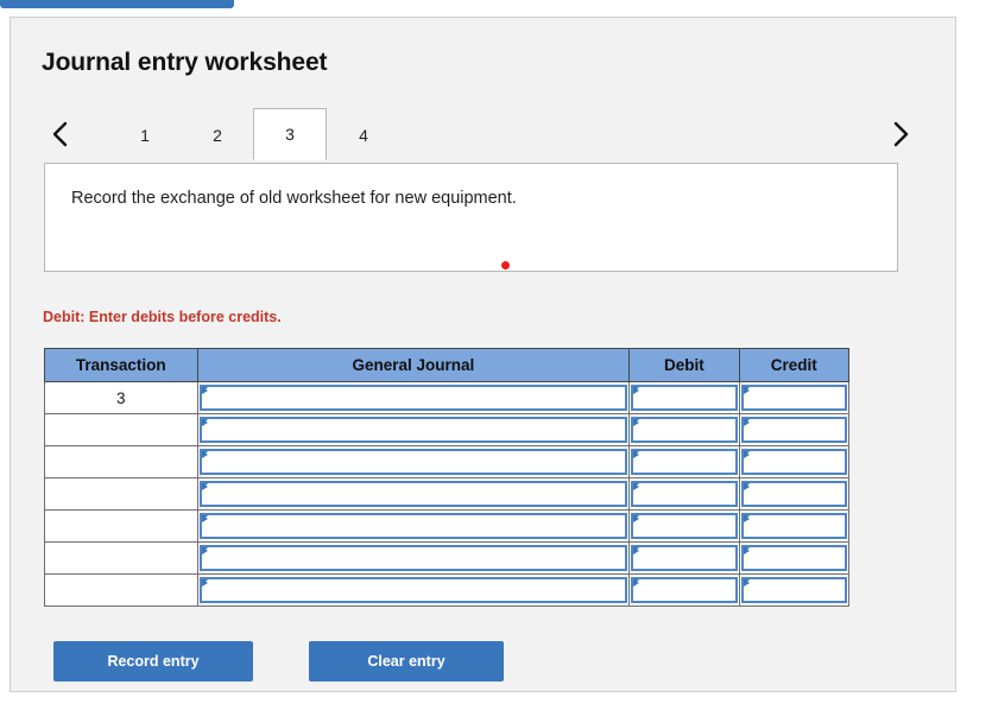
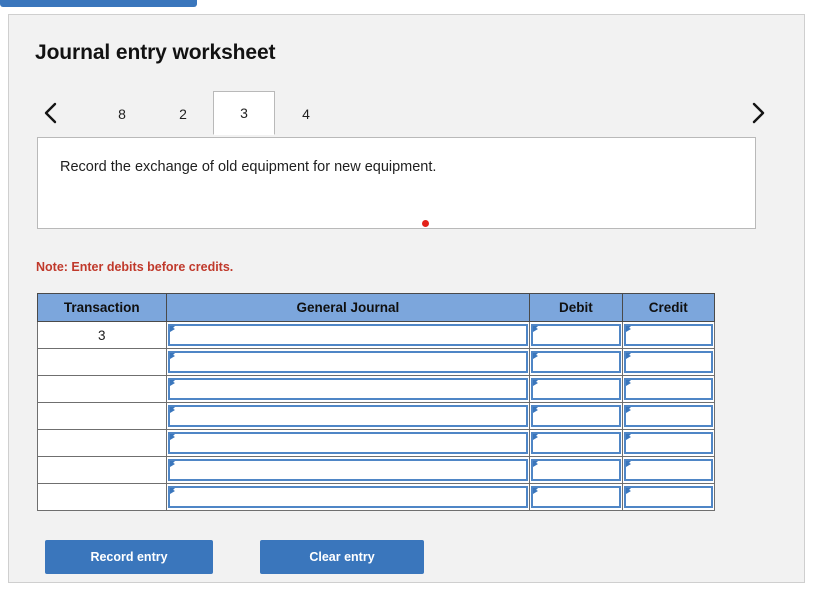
  Journal entry worksheet
- 1
+ 8
  2
  3
  4
- Record the exchange of old worksheet for new equipment.
+ Record the exchange of old equipment for new equipment.
- Debit: Enter debits before credits.
+ Note: Enter debits before credits.
  Transaction	General Journal	Debit	Credit
  3
  Record entry
  Clear entry
